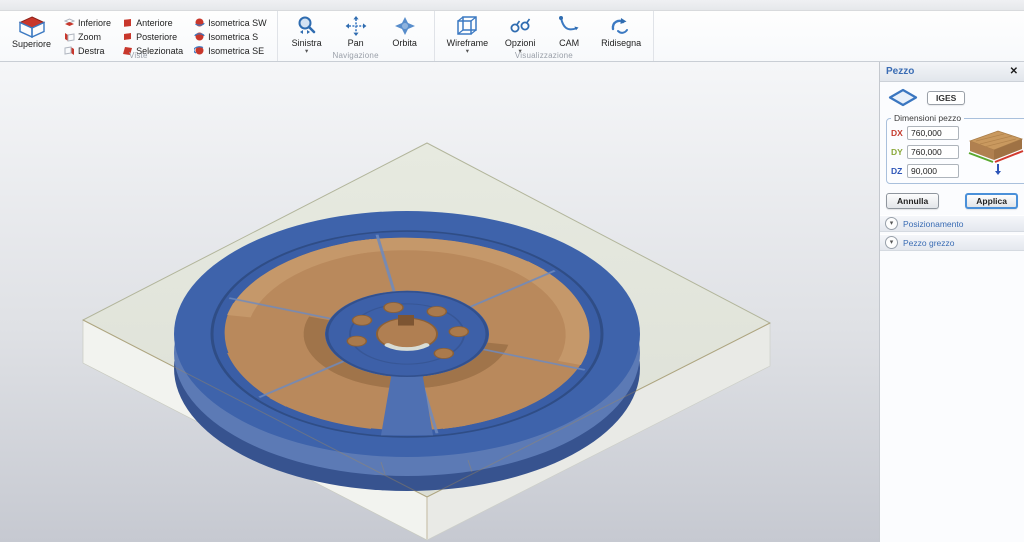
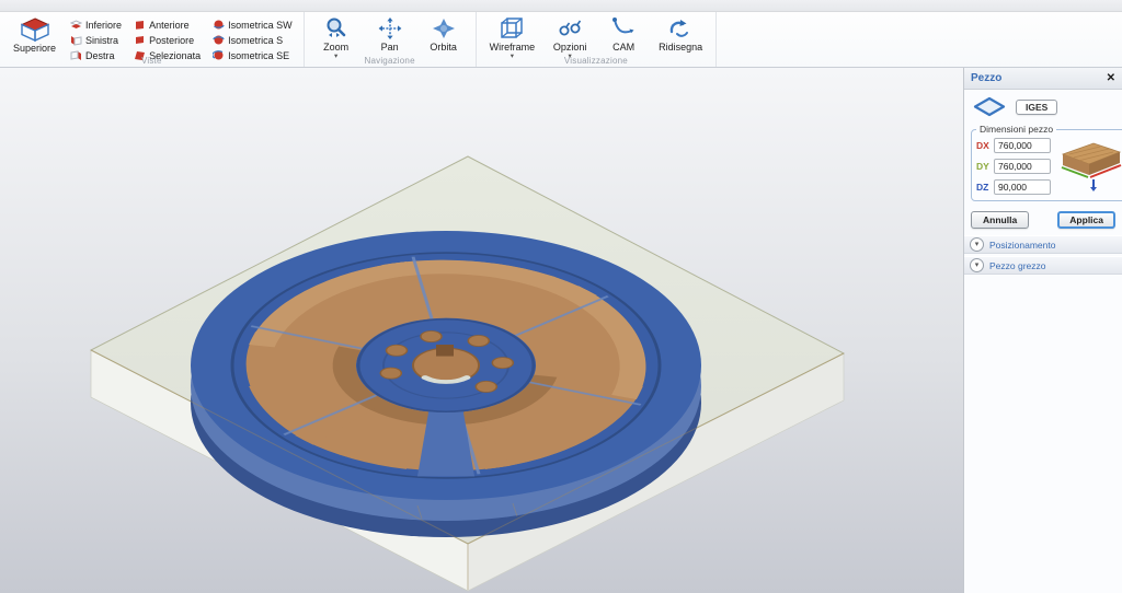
  Superiore
  Inferiore
- Zoom
+ Sinistra
  Destra
  Anteriore
  Posteriore
  Selezionata
  Isometrica SW
  Isometrica S
  Isometrica SE
  Viste
- Sinistra
+ Zoom
  Pan
  Orbita
  Navigazione
  Wireframe
  Opzioni
  CAM
  Ridisegna
  Visualizzazione
  Pezzo
  ✕
  IGES
  Dimensioni pezzo
  DX
  760,000
  DY
  760,000
  DZ
  90,000
  Annulla
  Applica
  Posizionamento
  Pezzo grezzo
